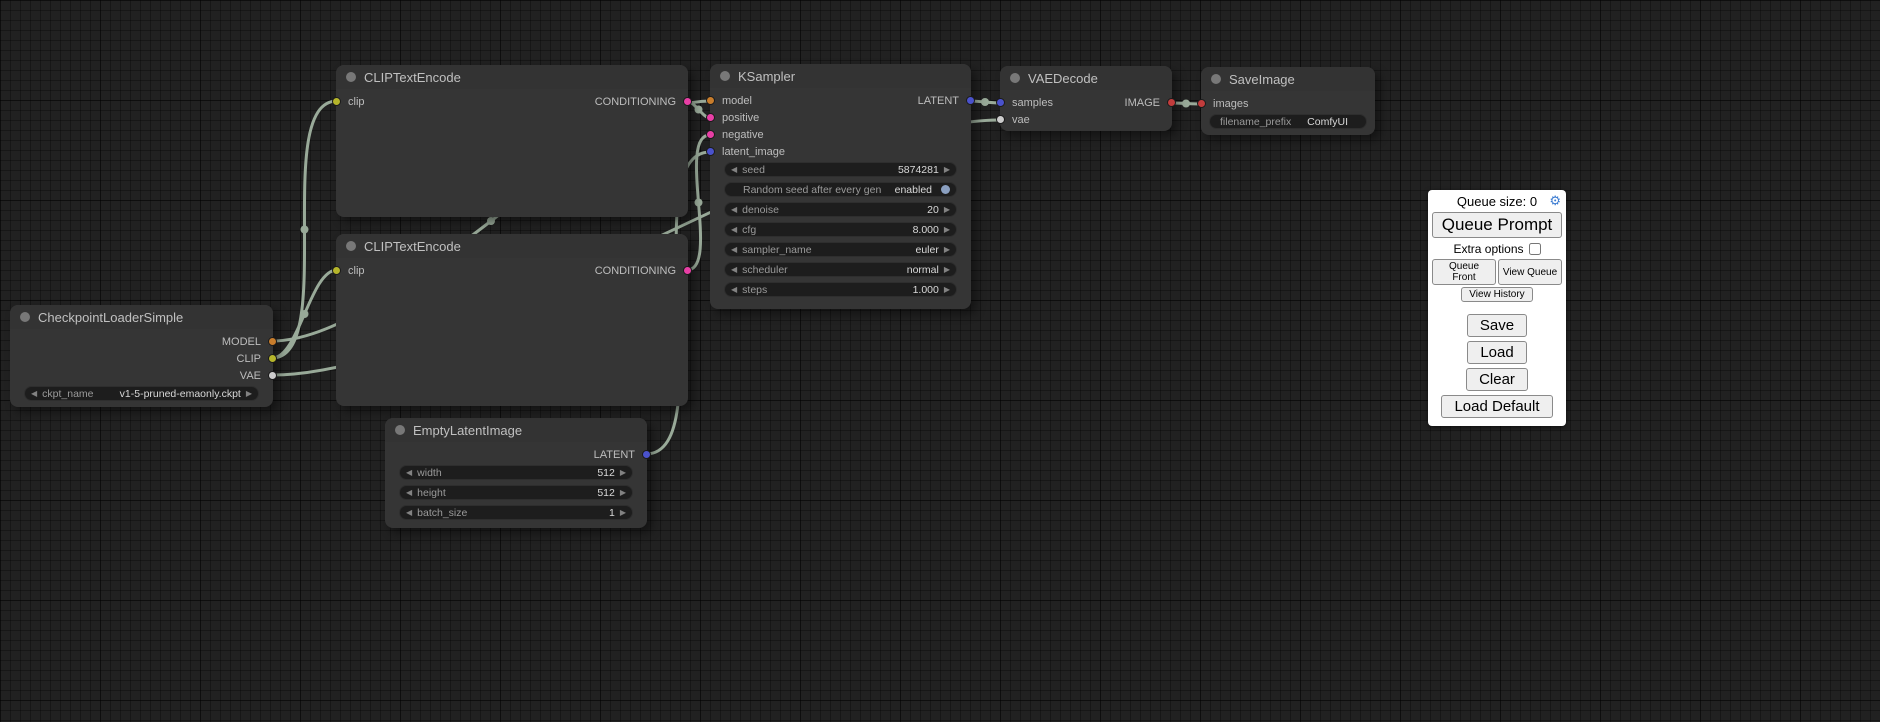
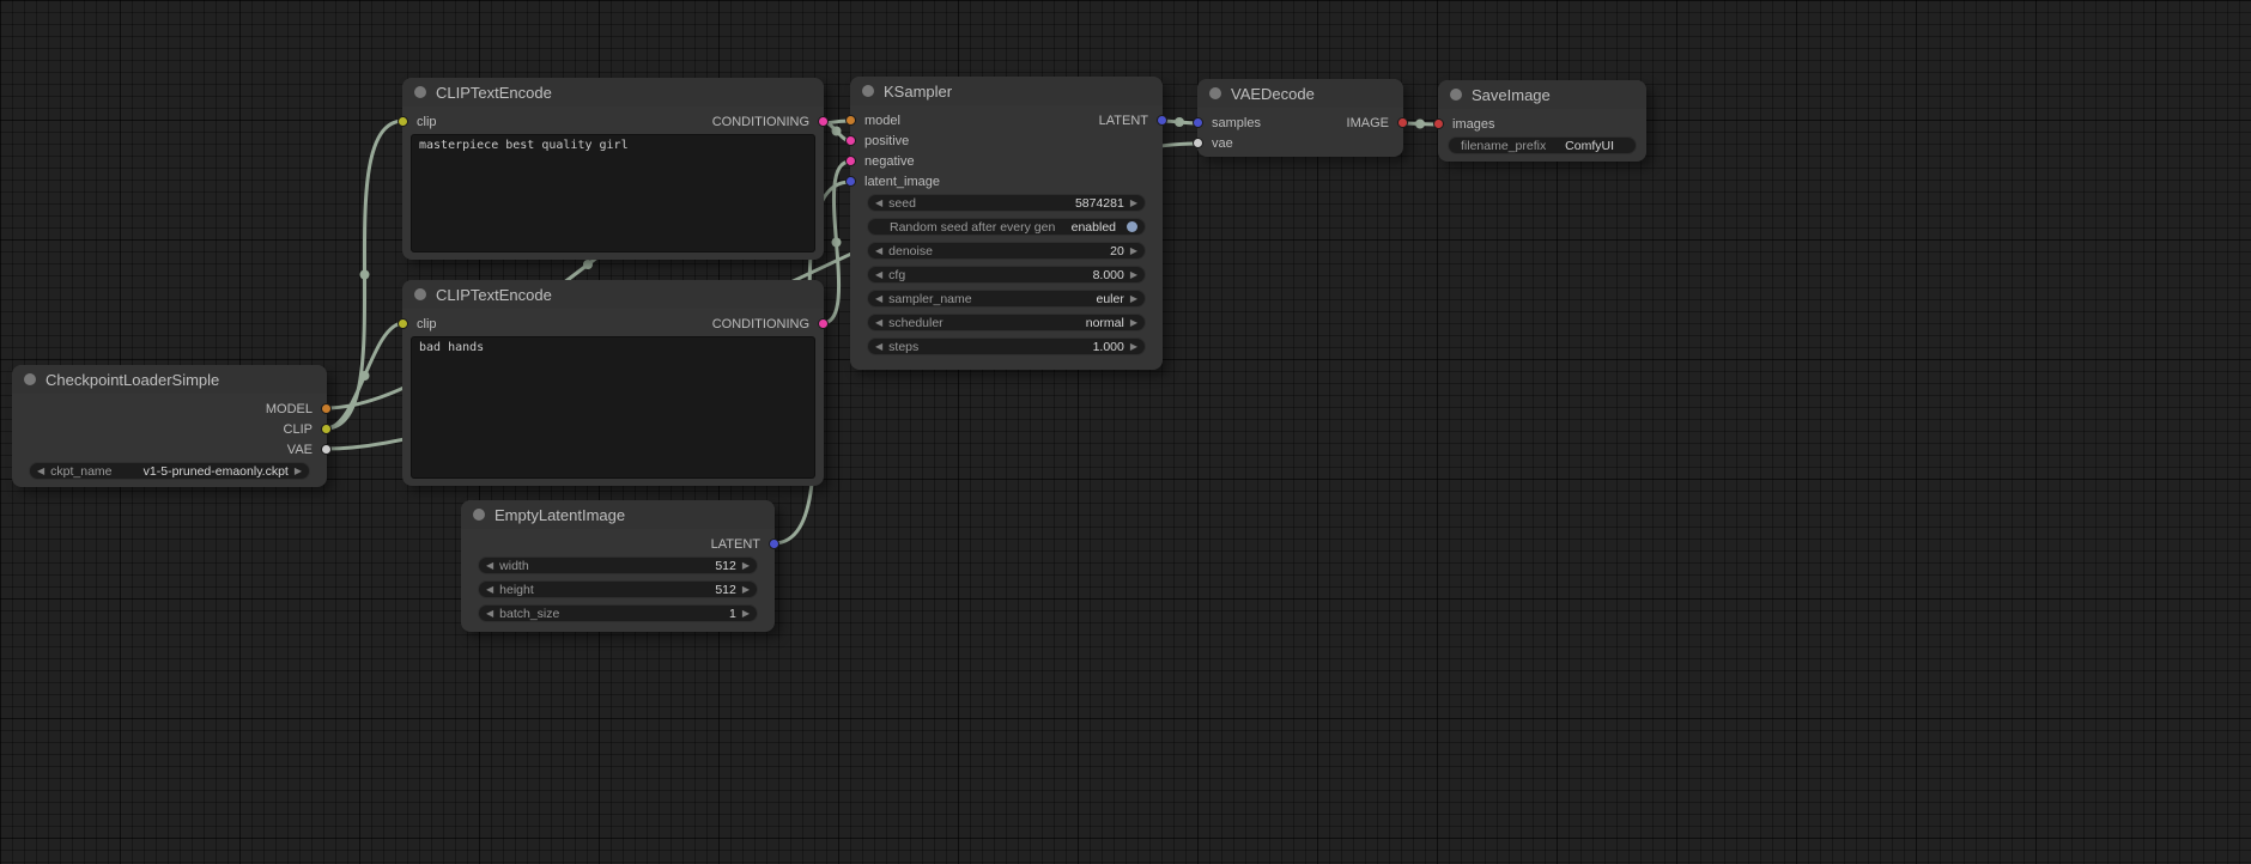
  CheckpointLoaderSimple
  MODEL
  CLIP
  VAE
  ◀
  ckpt_name
  v1-5-pruned-emaonly.ckpt
  ▶
  CLIPTextEncode
  clip
  CONDITIONING
+ masterpiece best quality girl
  CLIPTextEncode
  clip
  CONDITIONING
+ bad hands
  KSampler
  model
  LATENT
  positive
  negative
  latent_image
  ◀
  seed
  5874281
  ▶
  Random seed after every gen
  enabled
  ◀
  denoise
  20
  ▶
  ◀
  cfg
  8.000
  ▶
  ◀
  sampler_name
  euler
  ▶
  ◀
  scheduler
  normal
  ▶
  ◀
  steps
  1.000
  ▶
  VAEDecode
  samples
  IMAGE
  vae
  SaveImage
  images
  filename_prefix
  ComfyUI
  EmptyLatentImage
  LATENT
  ◀
  width
  512
  ▶
  ◀
  height
  512
  ▶
  ◀
  batch_size
  1
  ▶
- Queue size: 0
- ⚙
- Queue Prompt
- Extra options
- Queue Front
- View Queue
- View History
- Save
- Load
- Clear
- Load Default
